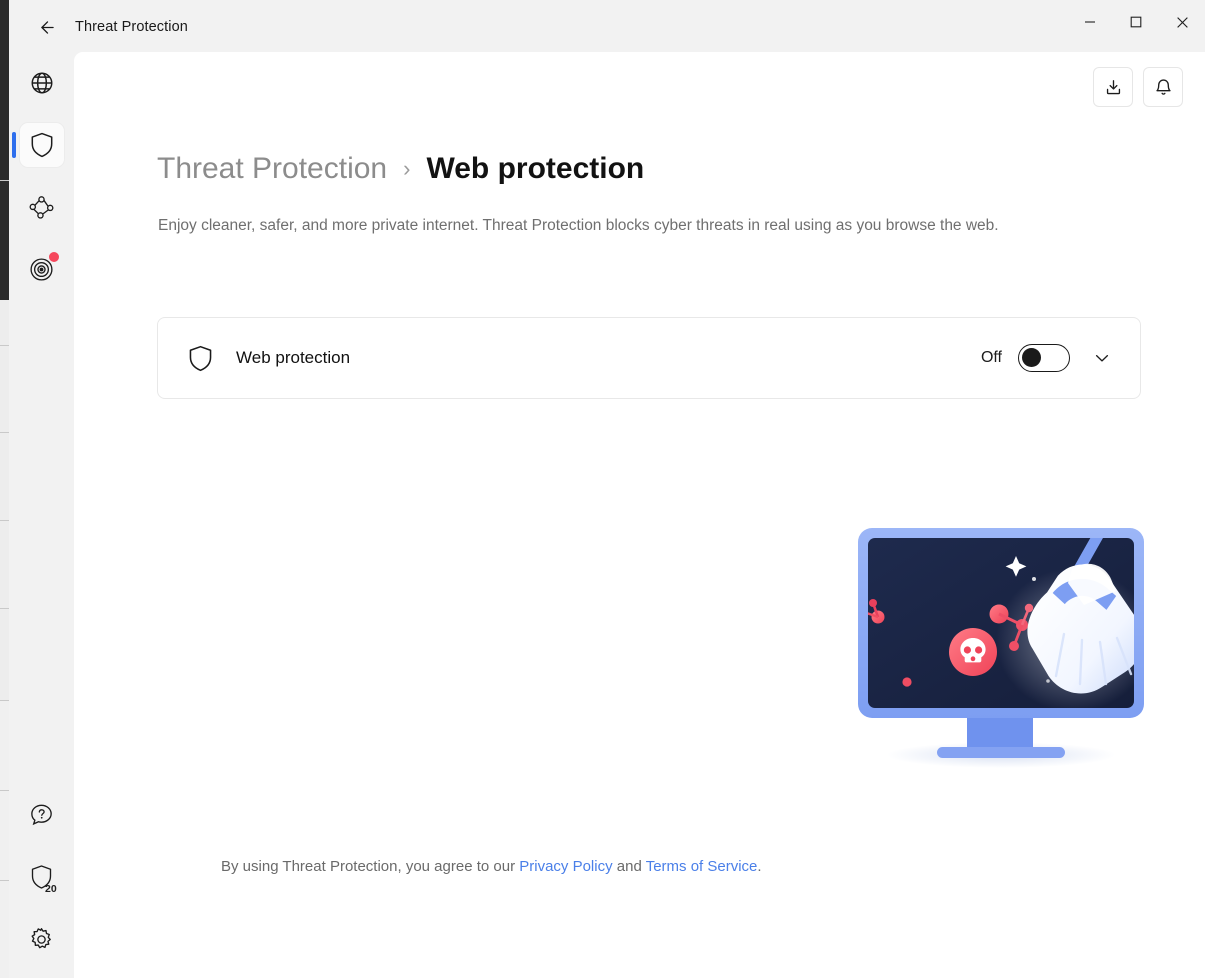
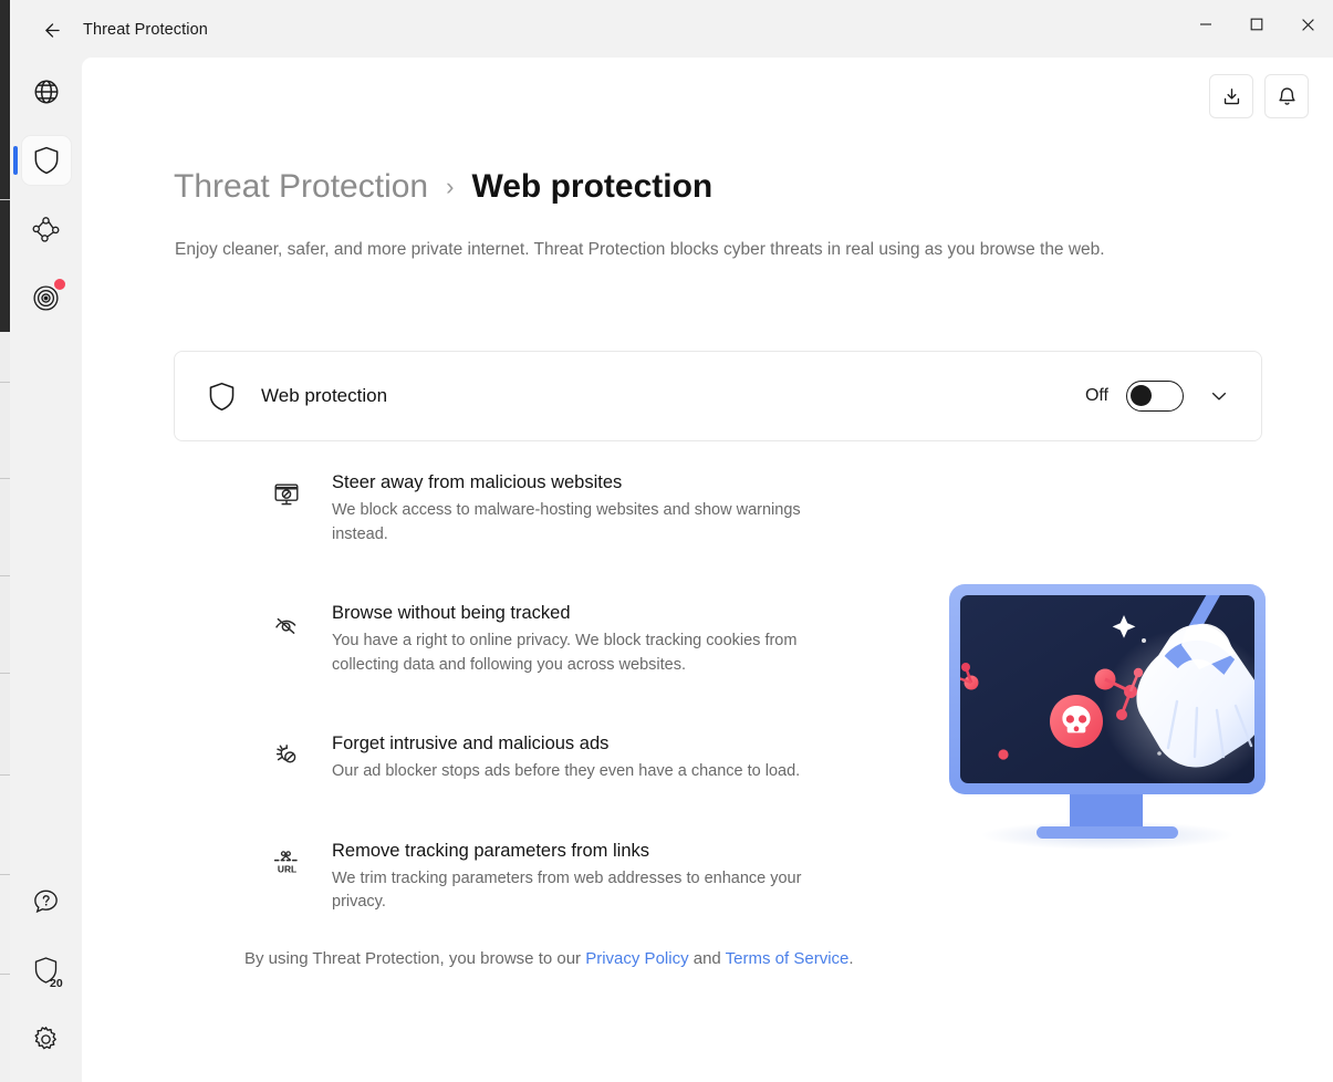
  Threat Protection
  20
  Threat Protection
  ›
  Web protection
  Enjoy cleaner, safer, and more private internet. Threat Protection blocks cyber threats in real using as you browse the web.
  Web protection
  Off
+ Steer away from malicious websites
+ We block access to malware-hosting websites and show warnings instead.
+ Browse without being tracked
+ You have a right to online privacy. We block tracking cookies from collecting data and following you across websites.
+ Forget intrusive and malicious ads
+ Our ad blocker stops ads before they even have a chance to load.
+ URL
+ Remove tracking parameters from links
+ We trim tracking parameters from web addresses to enhance your privacy.
- By using Threat Protection, you agree to our Privacy Policy and Terms of Service.
+ By using Threat Protection, you browse to our Privacy Policy and Terms of Service.
